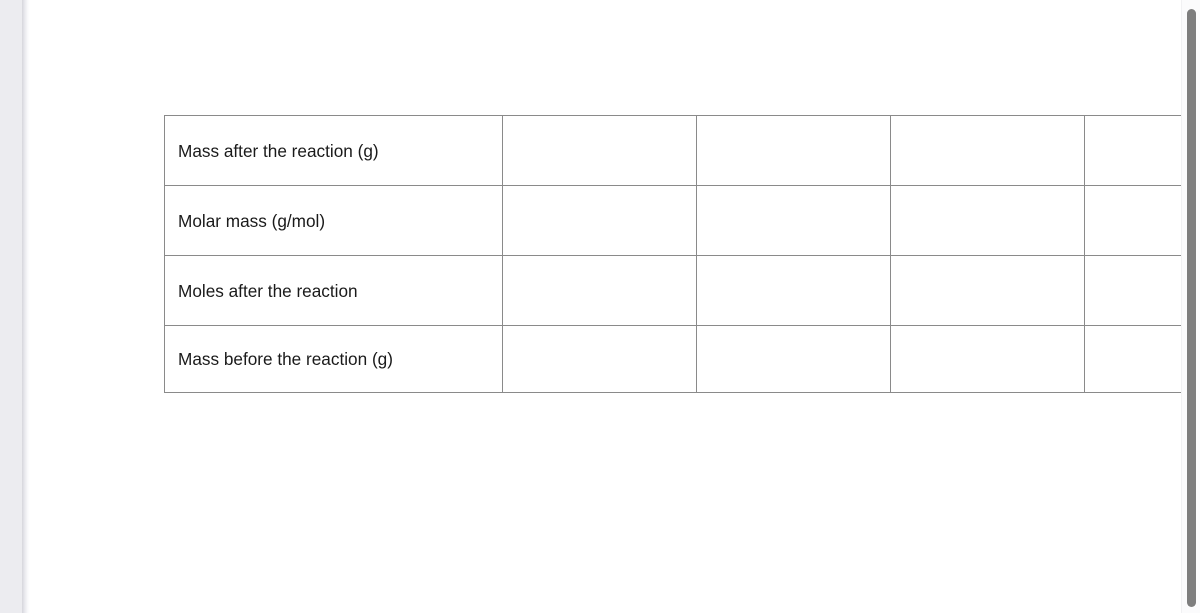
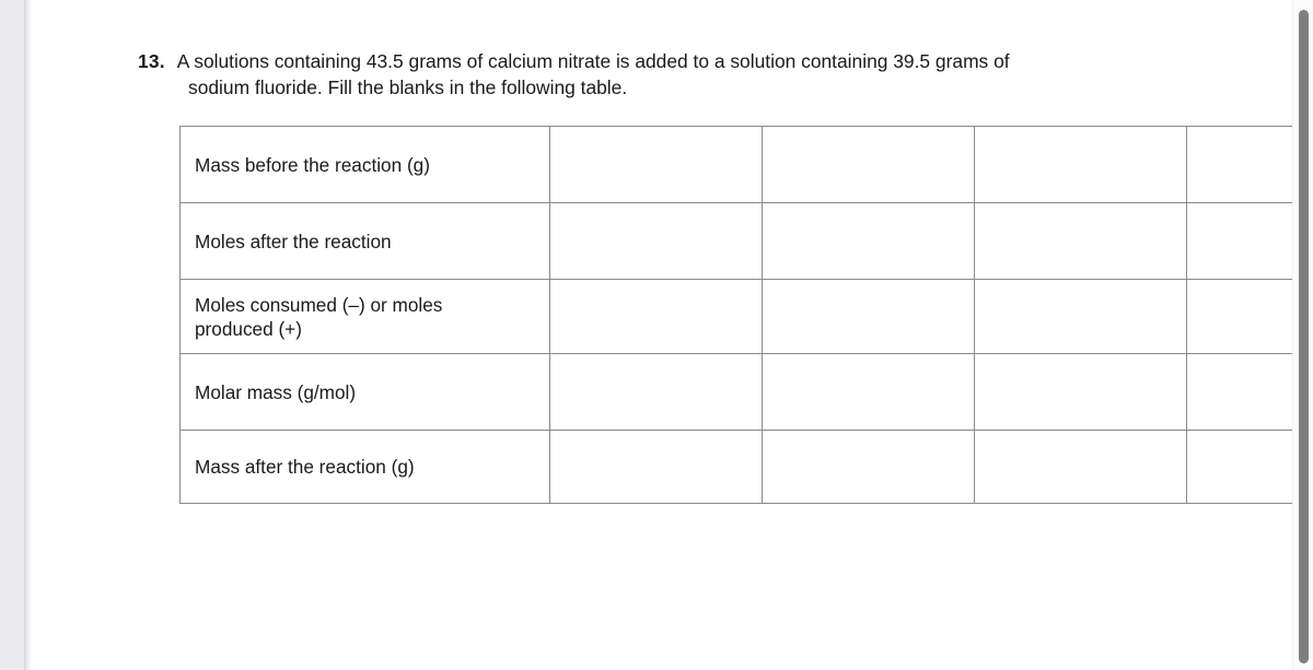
+ 13. A solutions containing 43.5 grams of calcium nitrate is added to a solution containing 39.5 grams of
+ sodium fluoride. Fill the blanks in the following table.
- Mass after the reaction (g)
+ Mass before the reaction (g)
- Molar mass (g/mol)
+ Moles after the reaction
+ Moles consumed (–) or molesproduced (+)
- Moles after the reaction
+ Molar mass (g/mol)
- Mass before the reaction (g)
+ Mass after the reaction (g)
